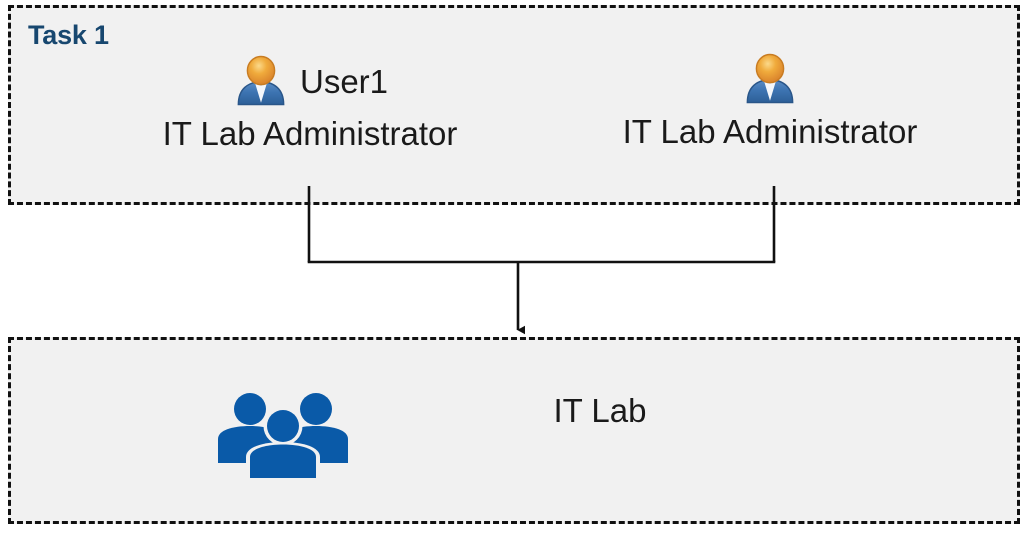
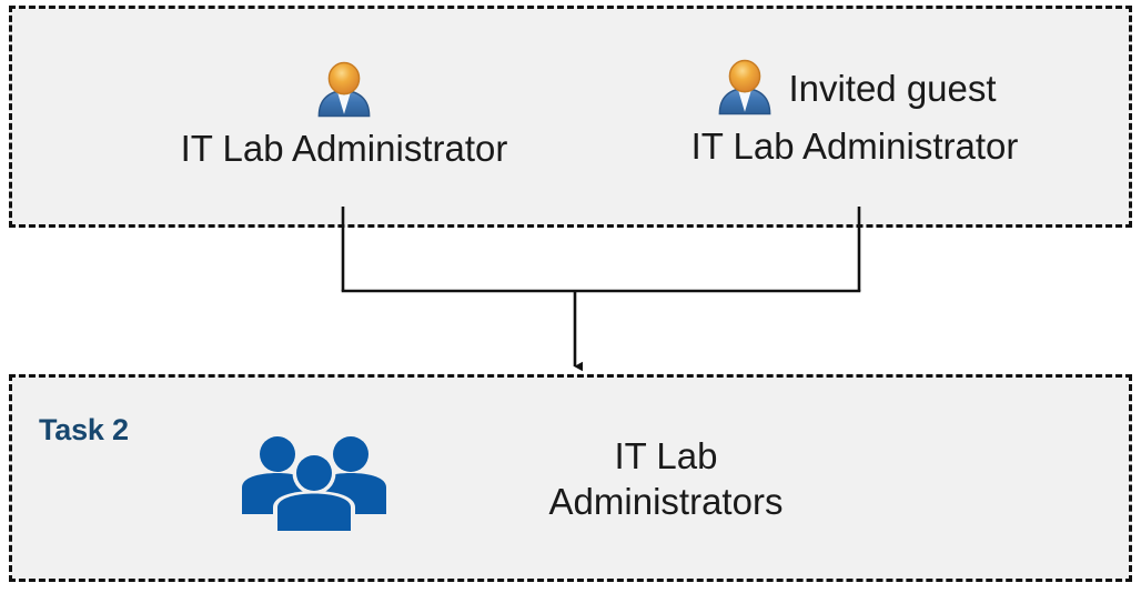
- Task 1
- User1
  IT Lab Administrator
+ Invited guest
  IT Lab Administrator
+ Task 2
  IT Lab
+ Administrators
